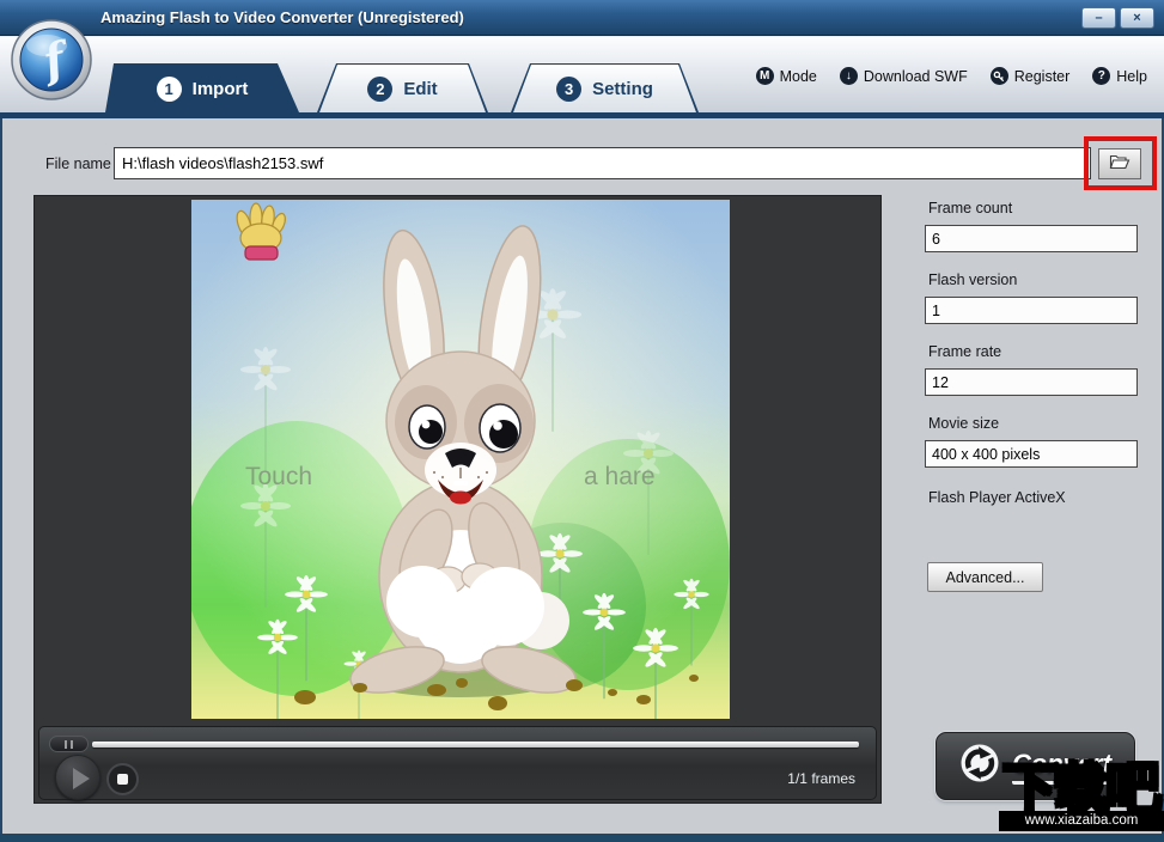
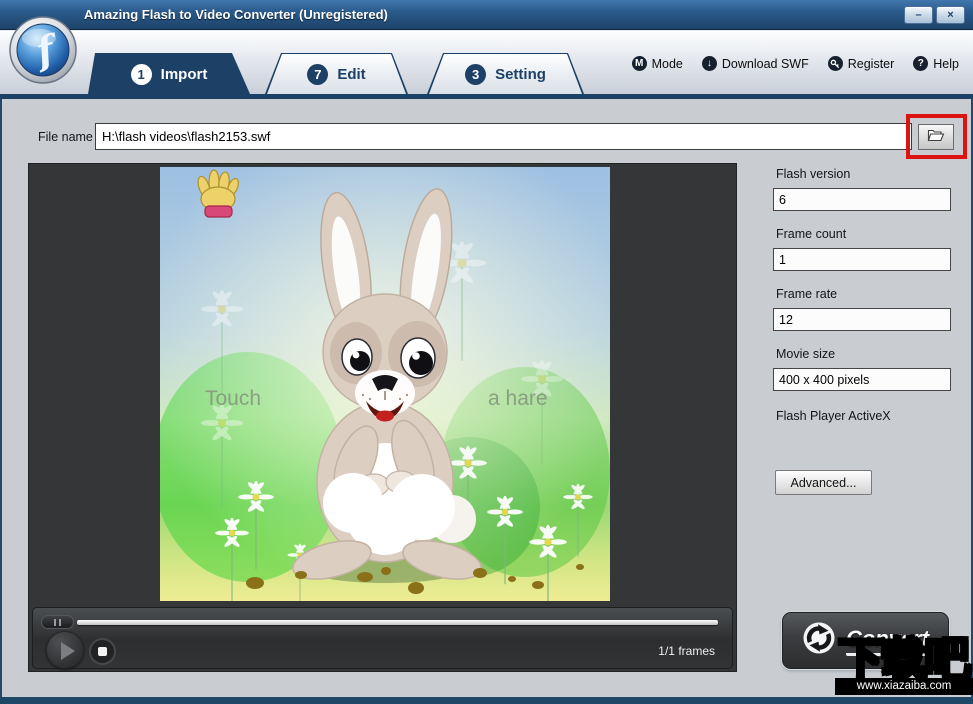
  Amazing Flash to Video Converter (Unregistered)
  –
  ×
  1
  Import
- 2
+ 7
  Edit
  3
  Setting
  M
  Mode
  ↓
  Download SWF
  Register
  ?
  Help
  File name
  H:\flash videos\flash2153.swf
  Touch
  a hare
  1/1 frames
- Frame count
+ Flash version
  6
- Flash version
+ Frame count
  1
  Frame rate
  12
  Movie size
  400 x 400 pixels
  Flash Player ActiveX
  Advanced...
  Convert
  下载吧
  www.xiazaiba.com
